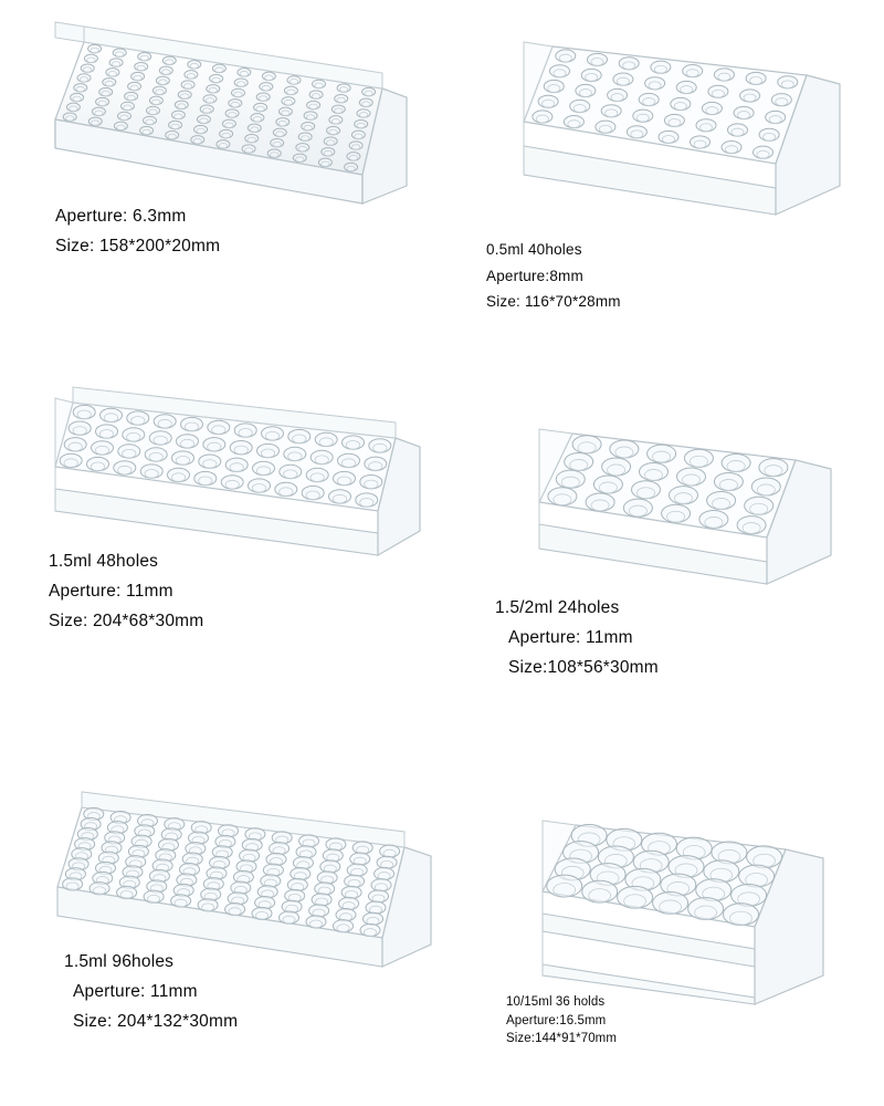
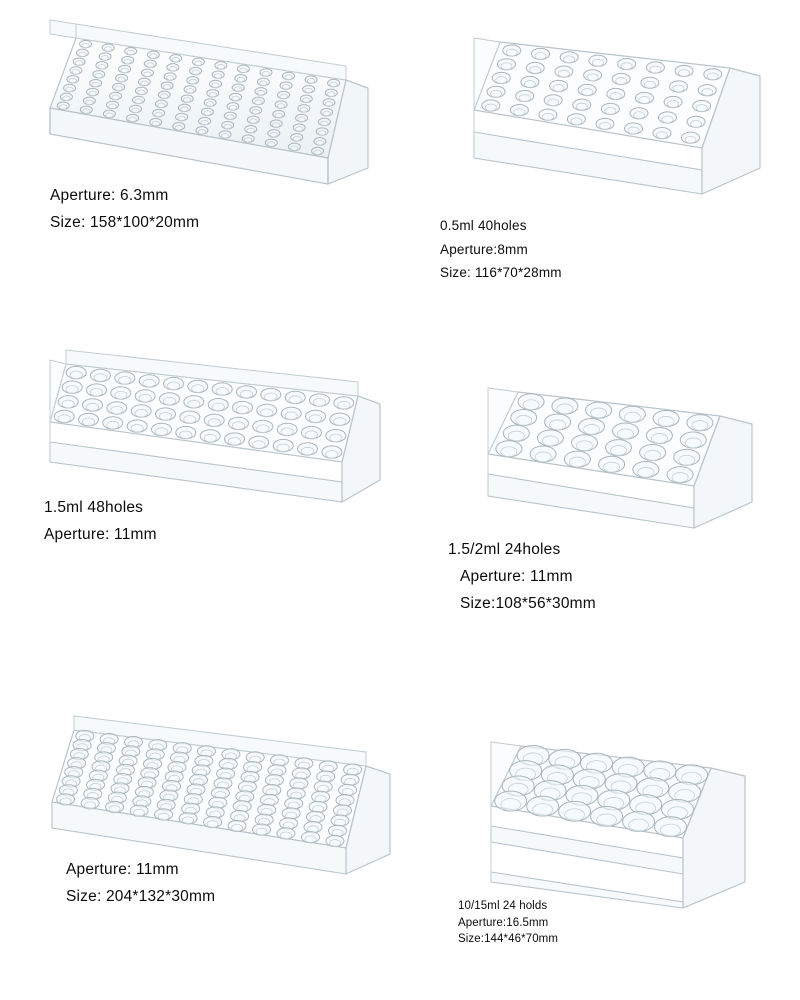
  Aperture: 6.3mm
- Size: 158*200*20mm
+ Size: 158*100*20mm
  0.5ml 40holes
  Aperture:8mm
  Size: 116*70*28mm
  1.5ml 48holes
  Aperture: 11mm
- Size: 204*68*30mm
  1.5/2ml 24holes
  Aperture: 11mm
  Size:108*56*30mm
- 1.5ml 96holes
  Aperture: 11mm
  Size: 204*132*30mm
- 10/15ml 36 holds
+ 10/15ml 24 holds
  Aperture:16.5mm
- Size:144*91*70mm
+ Size:144*46*70mm
